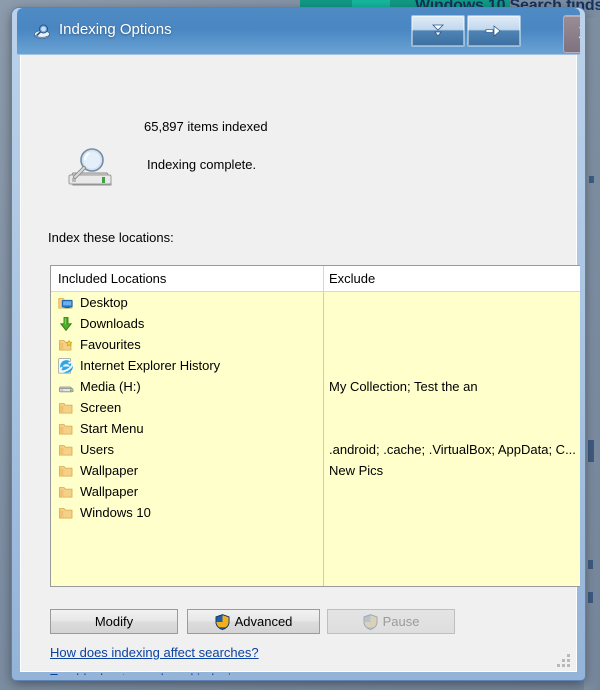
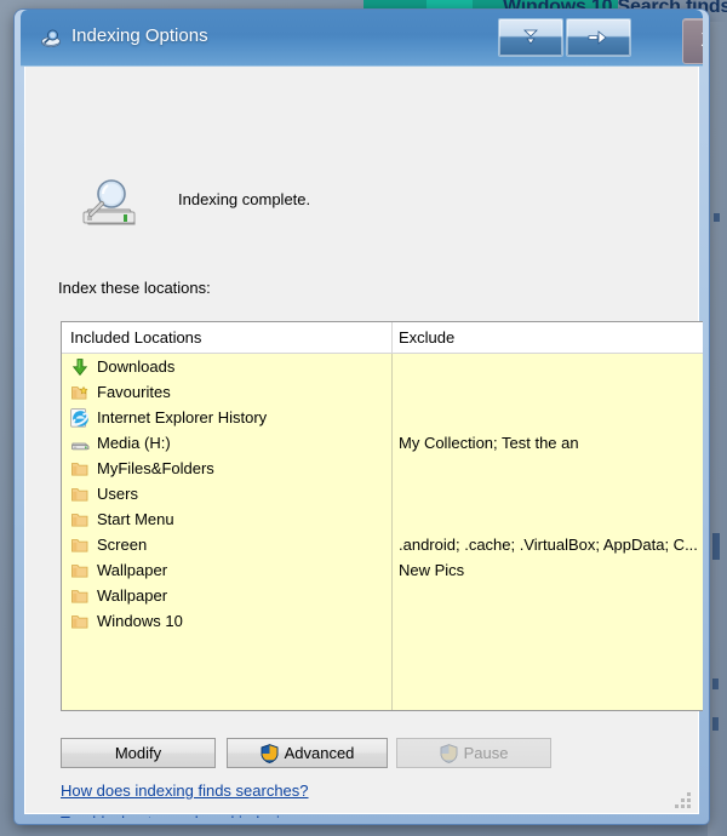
  Windows 10 Search finds
  Indexing Options
- 65,897 items indexed
  Indexing complete.
  Index these locations:
  Included Locations
  Exclude
- Desktop
  Downloads
  Favourites
  Internet Explorer History
  Media (H:)
  My Collection; Test the an
+ MyFiles&Folders
- Screen
+ Users
  Start Menu
- Users
+ Screen
  .android; .cache; .VirtualBox; AppData; C...
  Wallpaper
  New Pics
  Wallpaper
  Windows 10
  Modify
  Advanced
  Pause
- How does indexing affect searches?
+ How does indexing finds searches?
